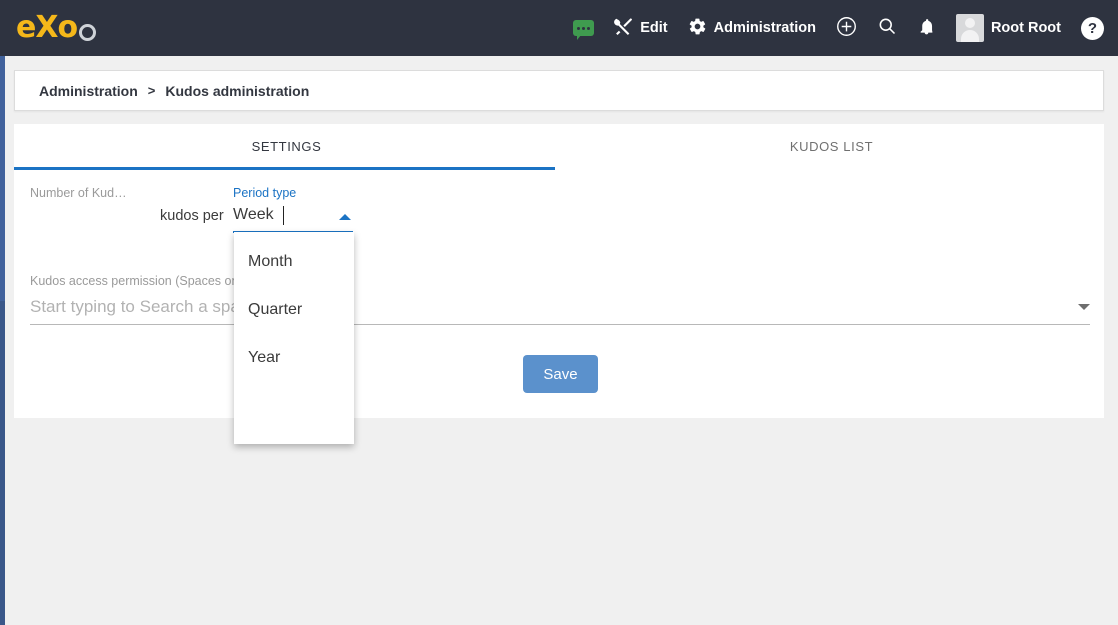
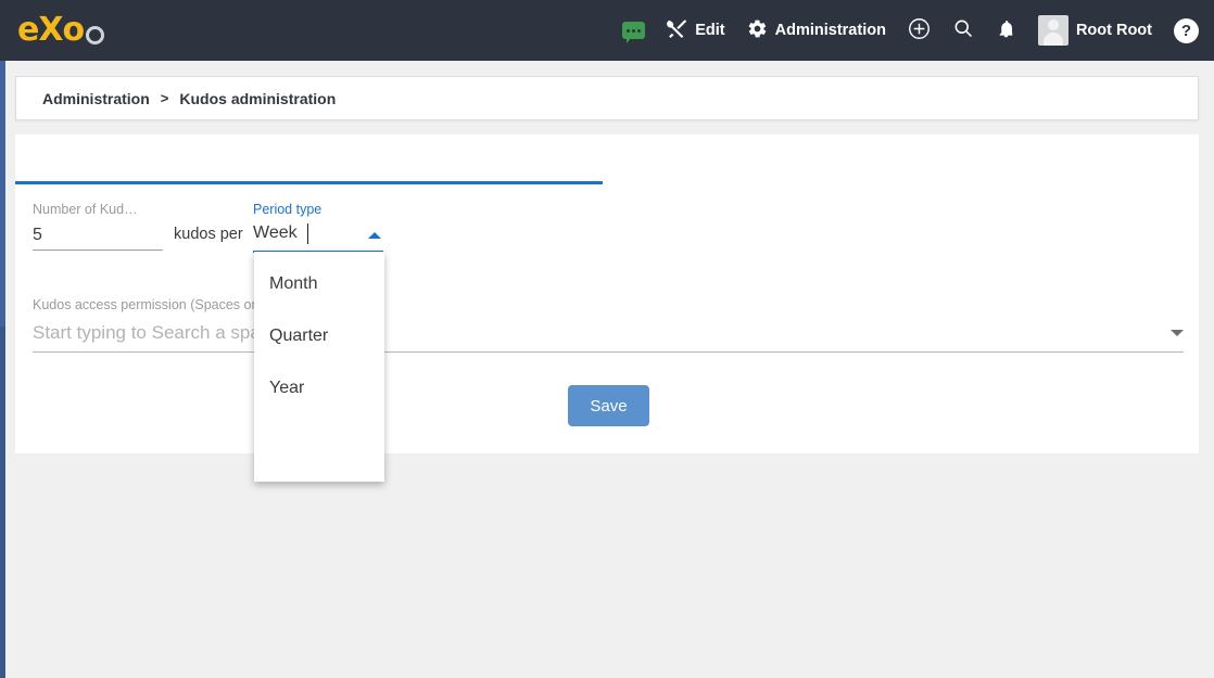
  eXo
  Edit
  Administration
  Root Root
  ?
  Administration
  >
  Kudos administration
- SETTINGS
- KUDOS LIST
  Number of Kud…
+ 5
  kudos per
  Period type
  Week
  Kudos access permission (Spaces o
  Start typing to Search a sp
  Save
  Month
  Quarter
  Year
